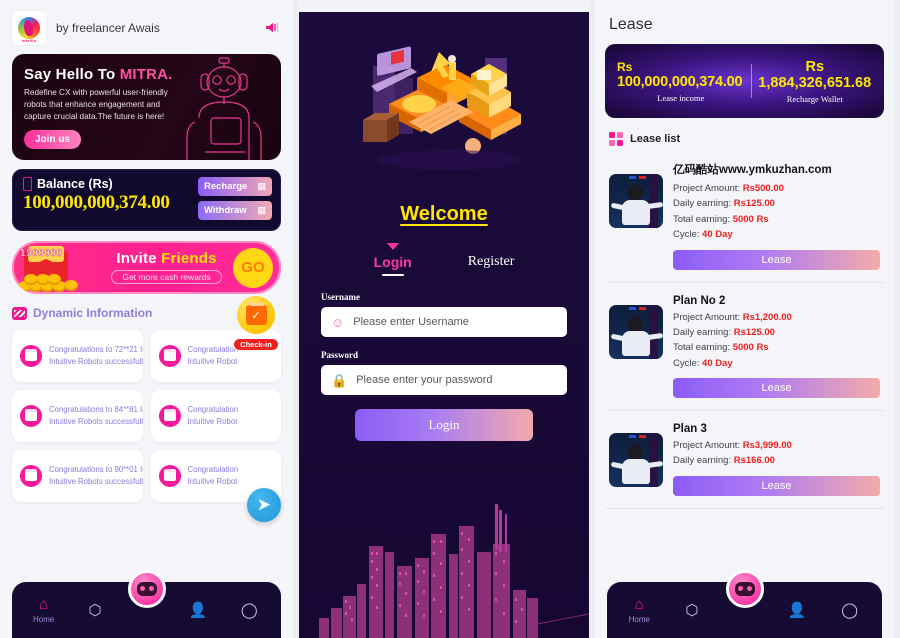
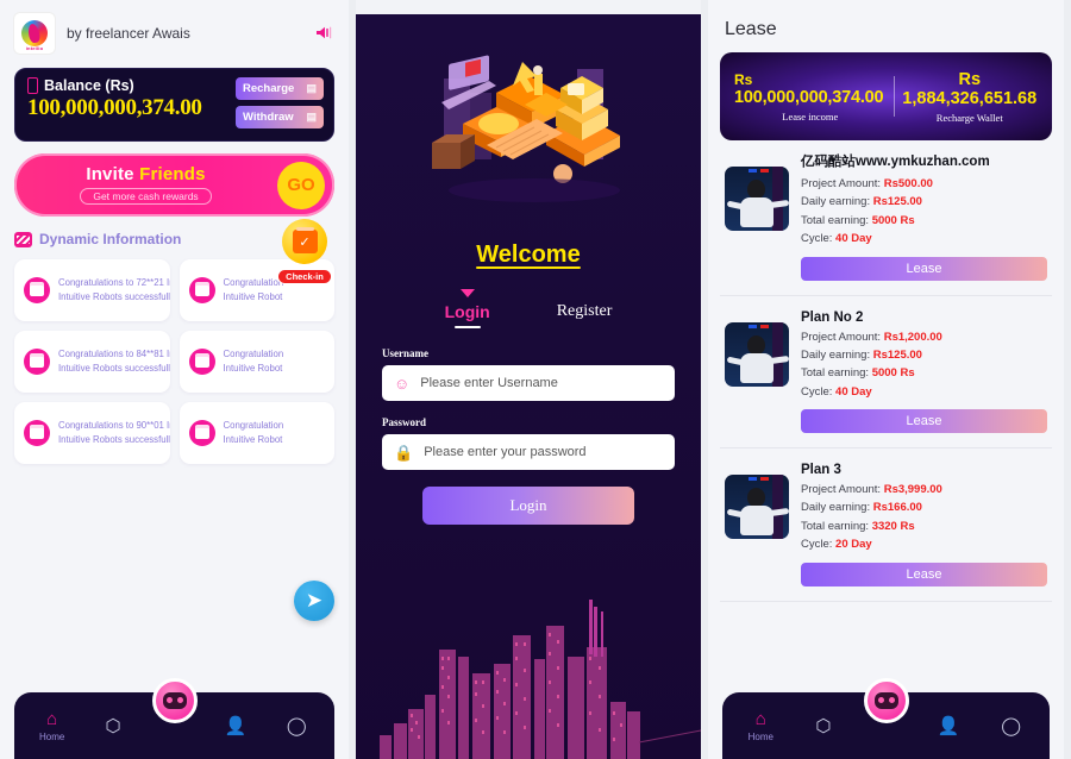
  by freelancer Awais
- Say Hello To MITRA.
- Redefine CX with powerful user-friendly robots that enhance engagement and capture crucial data.The future is here!
- Join us
  Balance (Rs)
  100,000,000,374.00
  Recharge
  ▤
  Withdraw
  ▤
- 1500000
  Invite Friends
  Get more cash rewards
  GO
  Dynamic Information
  ✓
  Check-in
  Congratulations to 72**21 I
  Intuitive Robots successfull
  Congratulatio
  Intuitive Robot
  Congratulations to 84**81 I
  Intuitive Robots successfull
  Congratulation
  Intuitive Robot
  Congratulations to 90**01 I
  Intuitive Robots successfull
  Congratulation
  Intuitive Robot
  ➤
  ⌂
  Home
  ⬡
  👤
  ◯
  Welcome
  Login
  Register
  Username
  ☺
  Please enter Username
  Password
  🔒
  Please enter your password
  Login
  Lease
  Rs
  100,000,000,374.00
  Lease income
  Rs 1,884,326,651.68
  Recharge Wallet
- Lease list
  亿码酷站www.ymkuzhan.com
  Project Amount: Rs500.00
  Daily earning: Rs125.00
  Total earning: 5000 Rs
  Cycle: 40 Day
  Lease
  Plan No 2
  Project Amount: Rs1,200.00
  Daily earning: Rs125.00
  Total earning: 5000 Rs
  Cycle: 40 Day
  Lease
  Plan 3
  Project Amount: Rs3,999.00
  Daily earning: Rs166.00
+ Total earning: 3320 Rs
+ Cycle: 20 Day
  Lease
  ⌂
  Home
  ⬡
  👤
  ◯
